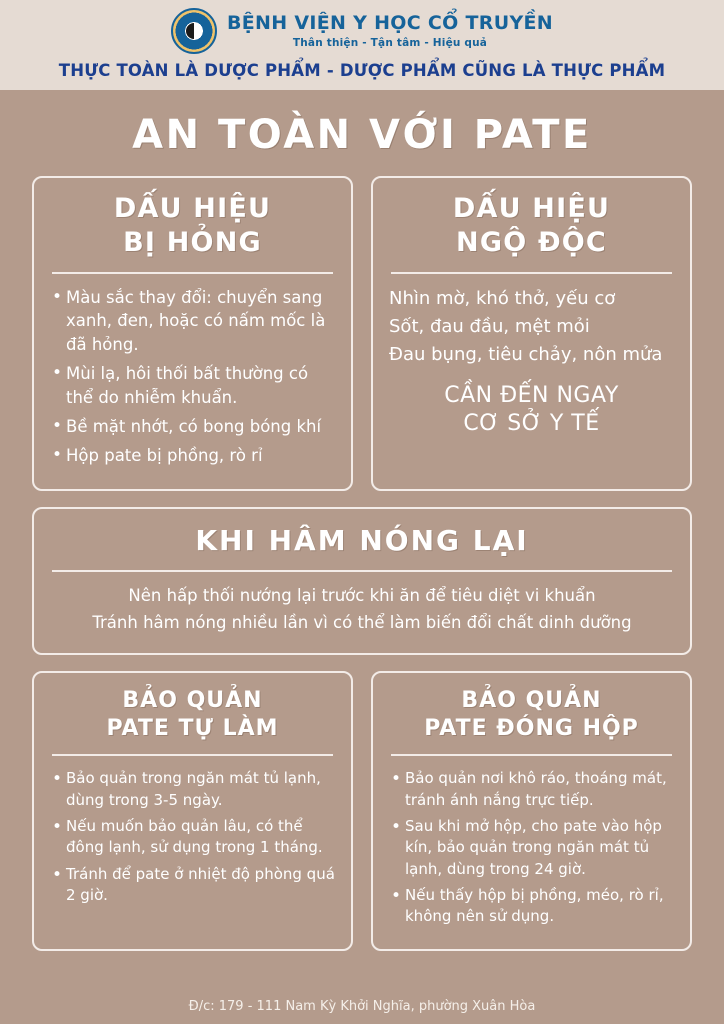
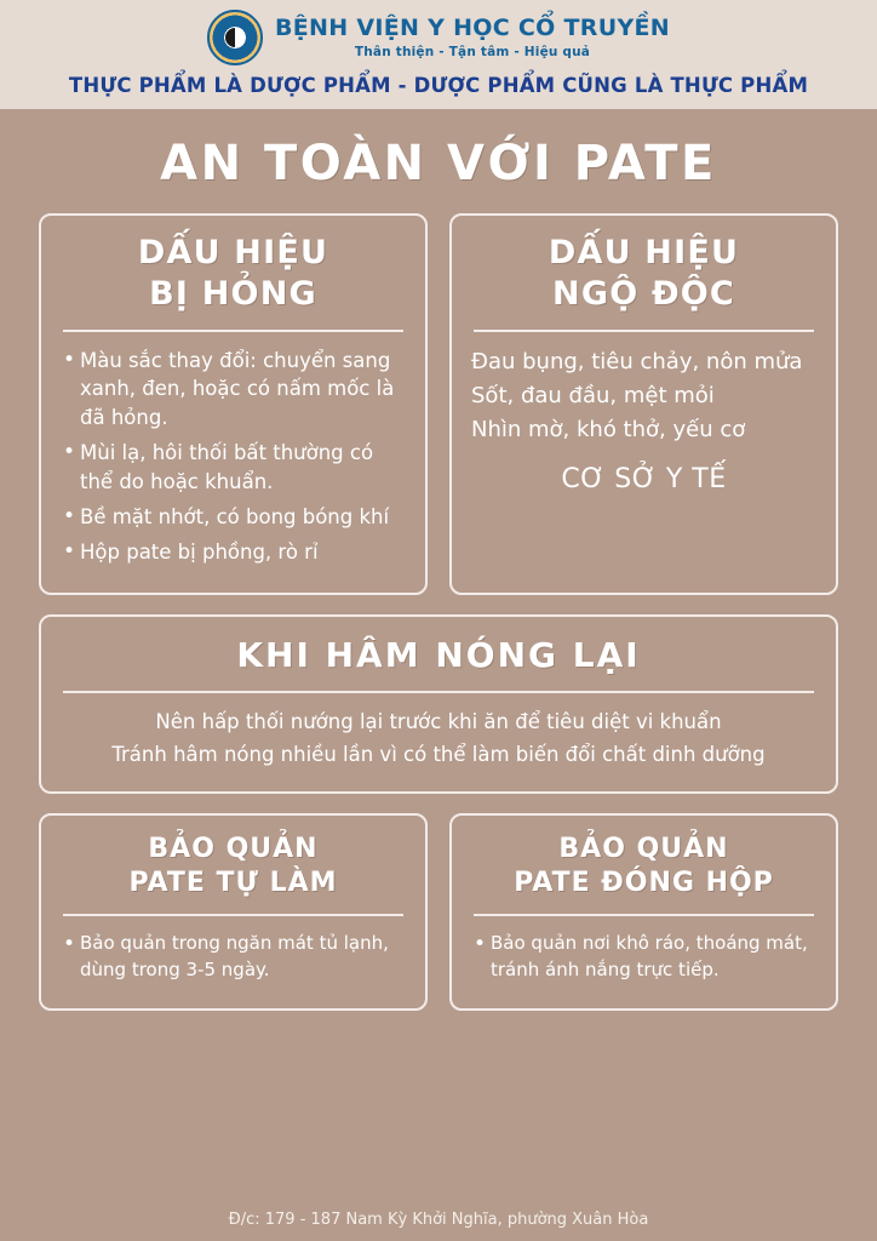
  BỆNH VIỆN Y HỌC CỔ TRUYỀN
  Thân thiện - Tận tâm - Hiệu quả
- THỰC TOÀN LÀ DƯỢC PHẨM - DƯỢC PHẨM CŨNG LÀ THỰC PHẨM
+ THỰC PHẨM LÀ DƯỢC PHẨM - DƯỢC PHẨM CŨNG LÀ THỰC PHẨM
  AN TOÀN VỚI PATE
  DẤU HIỆU
  BỊ HỎNG
  Màu sắc thay đổi: chuyển sang xanh, đen, hoặc có nấm mốc là đã hỏng.
- Mùi lạ, hôi thối bất thường có thể do nhiễm khuẩn.
+ Mùi lạ, hôi thối bất thường có thể do hoặc khuẩn.
  Bề mặt nhớt, có bong bóng khí
  Hộp pate bị phồng, rò rỉ
  DẤU HIỆU
  NGỘ ĐỘC
- Nhìn mờ, khó thở, yếu cơ
+ Đau bụng, tiêu chảy, nôn mửa
  Sốt, đau đầu, mệt mỏi
- Đau bụng, tiêu chảy, nôn mửa
+ Nhìn mờ, khó thở, yếu cơ
- CẦN ĐẾN NGAY
  CƠ SỞ Y TẾ
  KHI HÂM NÓNG LẠI
  Nên hấp thối nướng lại trước khi ăn để tiêu diệt vi khuẩn
  Tránh hâm nóng nhiều lần vì có thể làm biến đổi chất dinh dưỡng
  BẢO QUẢN
  PATE TỰ LÀM
  Bảo quản trong ngăn mát tủ lạnh, dùng trong 3-5 ngày.
- Nếu muốn bảo quản lâu, có thể đông lạnh, sử dụng trong 1 tháng.
- Tránh để pate ở nhiệt độ phòng quá 2 giờ.
  BẢO QUẢN
  PATE ĐÓNG HỘP
  Bảo quản nơi khô ráo, thoáng mát, tránh ánh nắng trực tiếp.
- Sau khi mở hộp, cho pate vào hộp kín, bảo quản trong ngăn mát tủ lạnh, dùng trong 24 giờ.
- Nếu thấy hộp bị phồng, méo, rò rỉ, không nên sử dụng.
- Đ/c: 179 - 111 Nam Kỳ Khởi Nghĩa, phường Xuân Hòa
+ Đ/c: 179 - 187 Nam Kỳ Khởi Nghĩa, phường Xuân Hòa
